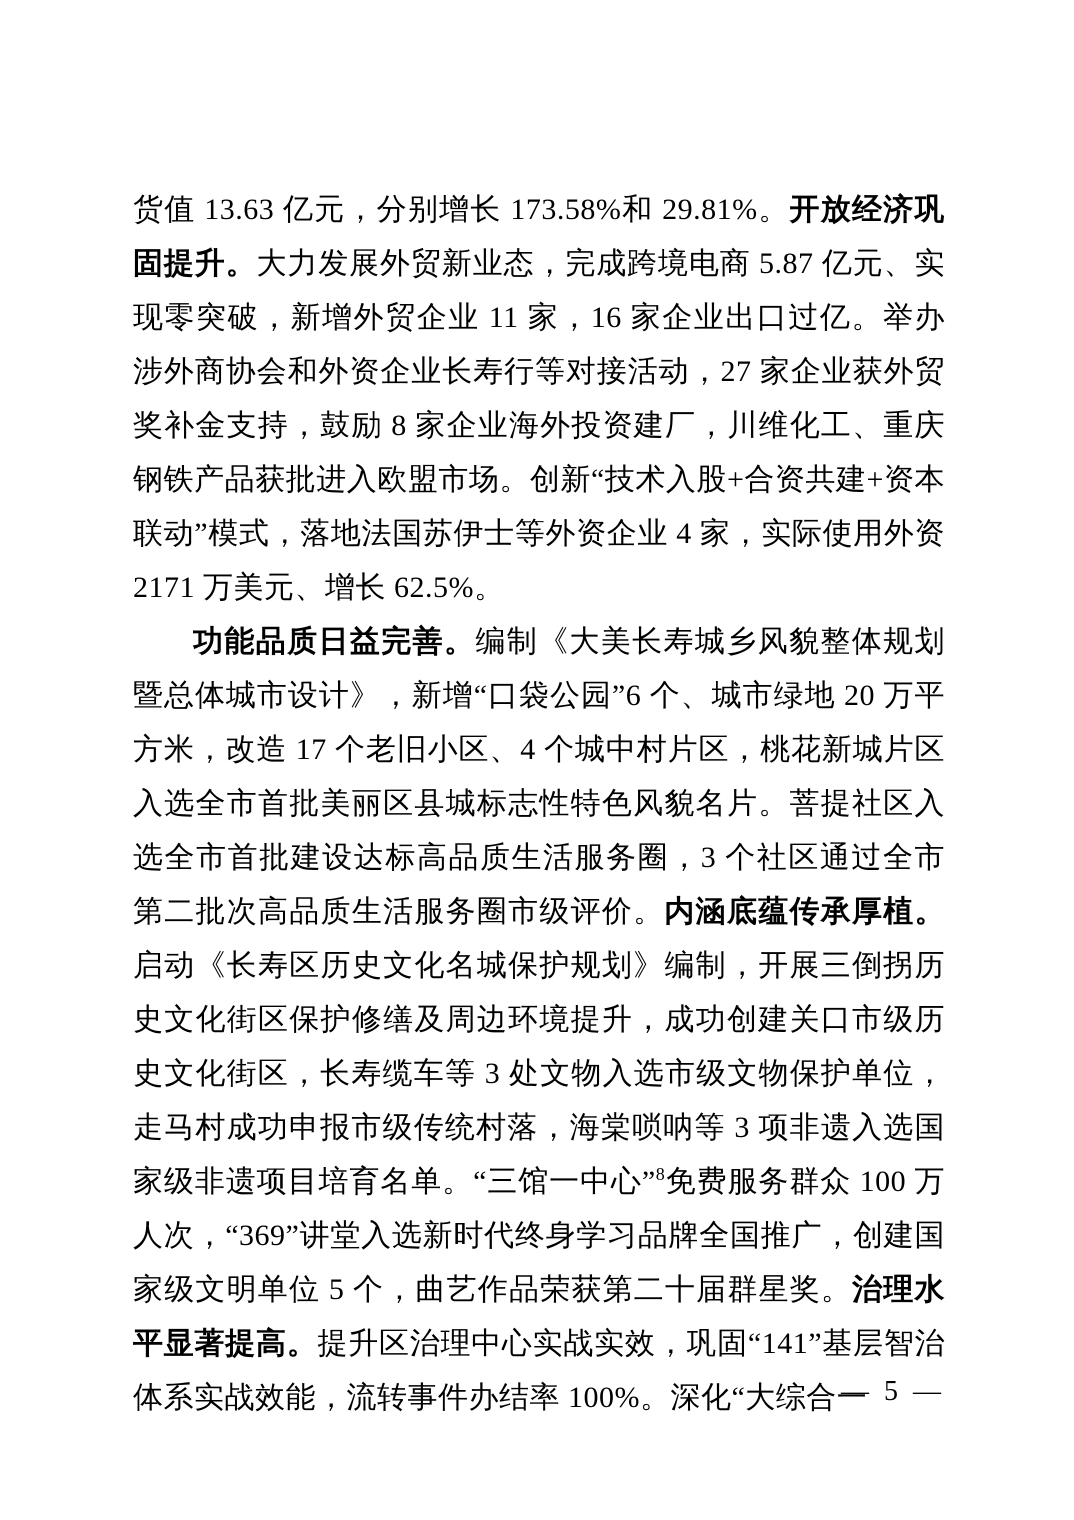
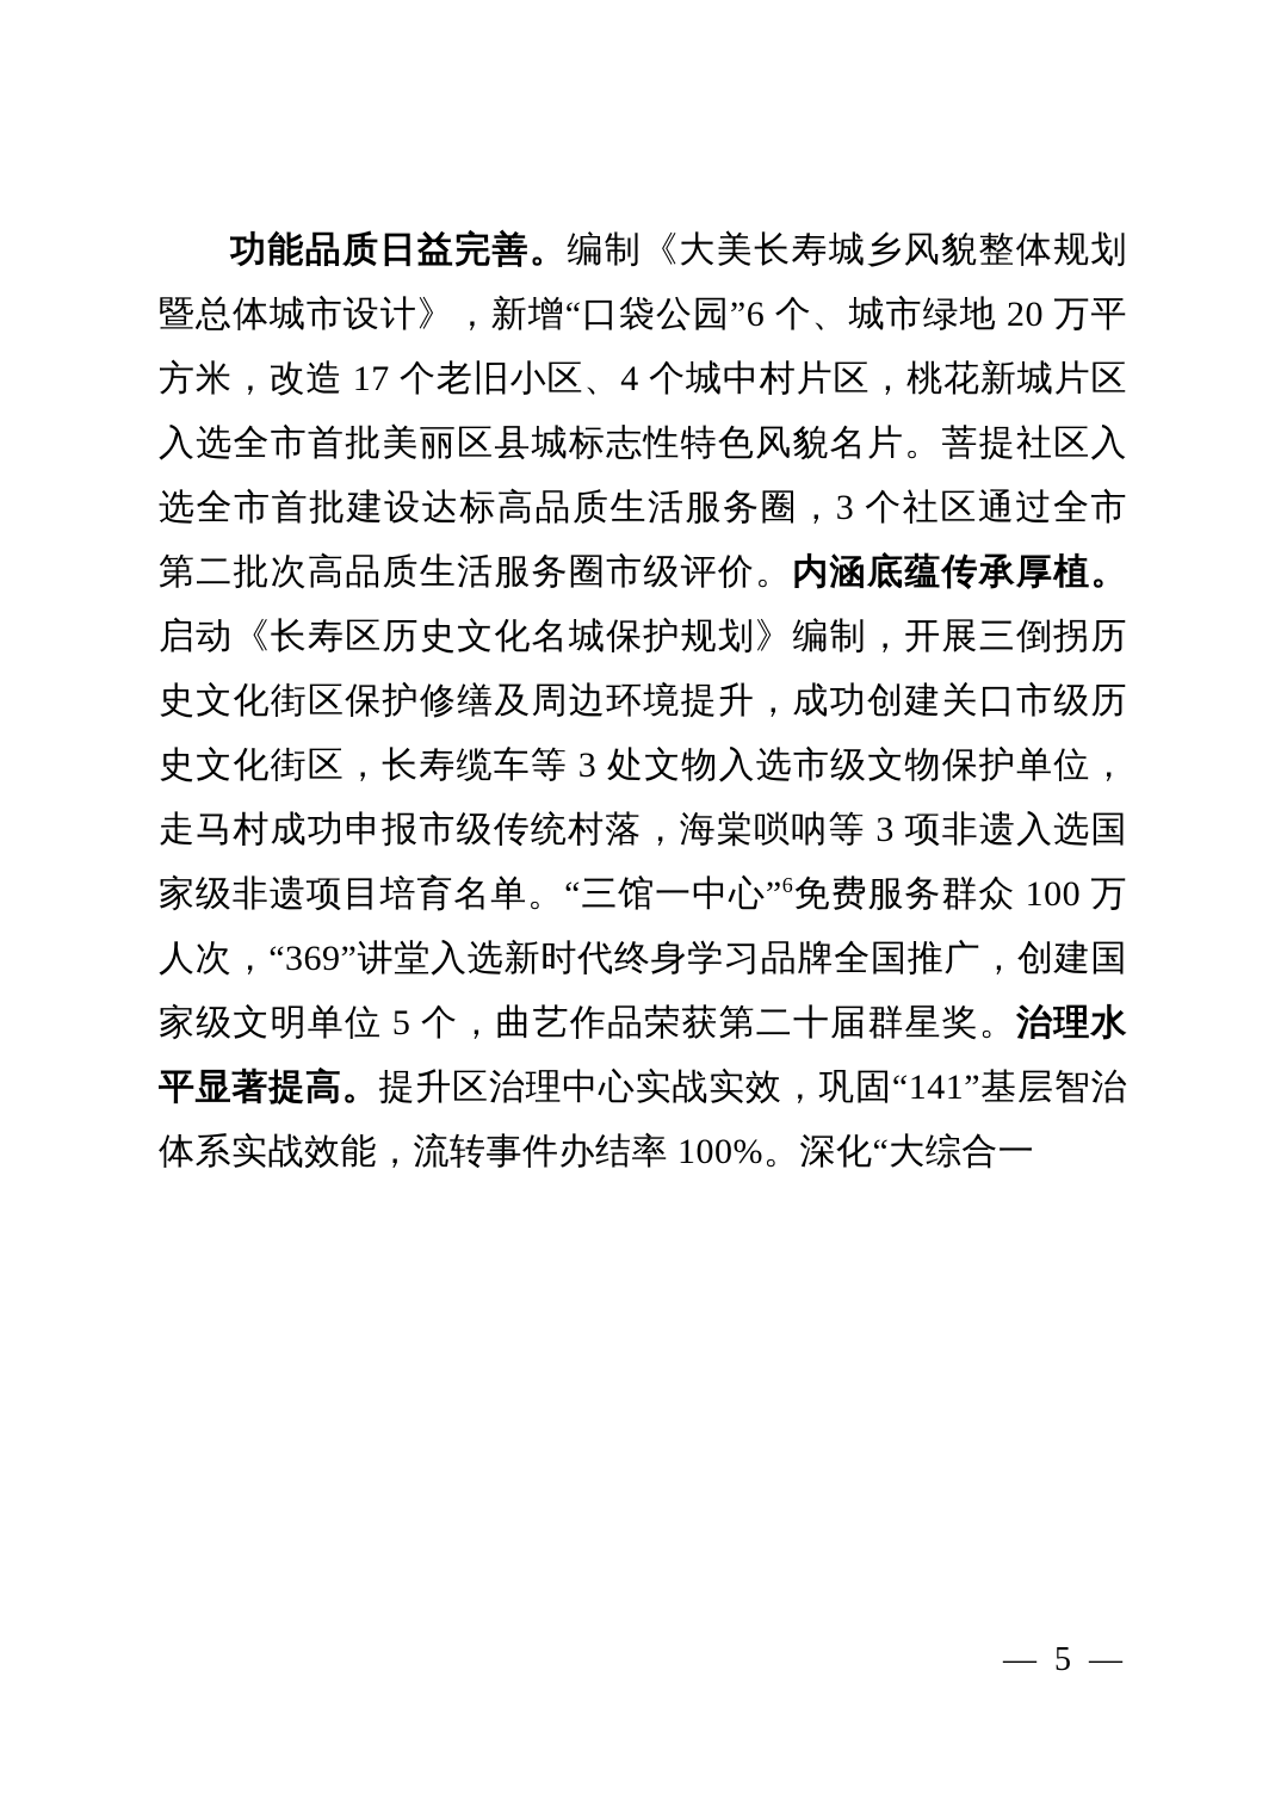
- 货值 13.63 亿元，分别增长 173.58%和 29.81%。开放经济巩固提升。大力发展外贸新业态，完成跨境电商 5.87 亿元、实现零突破，新增外贸企业 11 家，16 家企业出口过亿。举办涉外商协会和外资企业长寿行等对接活动，27 家企业获外贸奖补金支持，鼓励 8 家企业海外投资建厂，川维化工、重庆钢铁产品获批进入欧盟市场。创新“技术入股+合资共建+资本联动”模式，落地法国苏伊士等外资企业 4 家，实际使用外资 2171 万美元、增长 62.5%。
- 功能品质日益完善。编制《大美长寿城乡风貌整体规划暨总体城市设计》，新增“口袋公园”6 个、城市绿地 20 万平方米，改造 17 个老旧小区、4 个城中村片区，桃花新城片区入选全市首批美丽区县城标志性特色风貌名片。菩提社区入选全市首批建设达标高品质生活服务圈，3 个社区通过全市第二批次高品质生活服务圈市级评价。内涵底蕴传承厚植。启动《长寿区历史文化名城保护规划》编制，开展三倒拐历史文化街区保护修缮及周边环境提升，成功创建关口市级历史文化街区，长寿缆车等 3 处文物入选市级文物保护单位，走马村成功申报市级传统村落，海棠唢呐等 3 项非遗入选国家级非遗项目培育名单。“三馆一中心”8免费服务群众 100 万人次，“369”讲堂入选新时代终身学习品牌全国推广，创建国家级文明单位 5 个，曲艺作品荣获第二十届群星奖。治理水平显著提高。提升区治理中心实战实效，巩固“141”基层智治体系实战效能，流转事件办结率 100%。深化“大综合一
+ 功能品质日益完善。编制《大美长寿城乡风貌整体规划暨总体城市设计》，新增“口袋公园”6 个、城市绿地 20 万平方米，改造 17 个老旧小区、4 个城中村片区，桃花新城片区入选全市首批美丽区县城标志性特色风貌名片。菩提社区入选全市首批建设达标高品质生活服务圈，3 个社区通过全市第二批次高品质生活服务圈市级评价。内涵底蕴传承厚植。启动《长寿区历史文化名城保护规划》编制，开展三倒拐历史文化街区保护修缮及周边环境提升，成功创建关口市级历史文化街区，长寿缆车等 3 处文物入选市级文物保护单位，走马村成功申报市级传统村落，海棠唢呐等 3 项非遗入选国家级非遗项目培育名单。“三馆一中心”6免费服务群众 100 万人次，“369”讲堂入选新时代终身学习品牌全国推广，创建国家级文明单位 5 个，曲艺作品荣获第二十届群星奖。治理水平显著提高。提升区治理中心实战实效，巩固“141”基层智治体系实战效能，流转事件办结率 100%。深化“大综合一
  — 5 —
